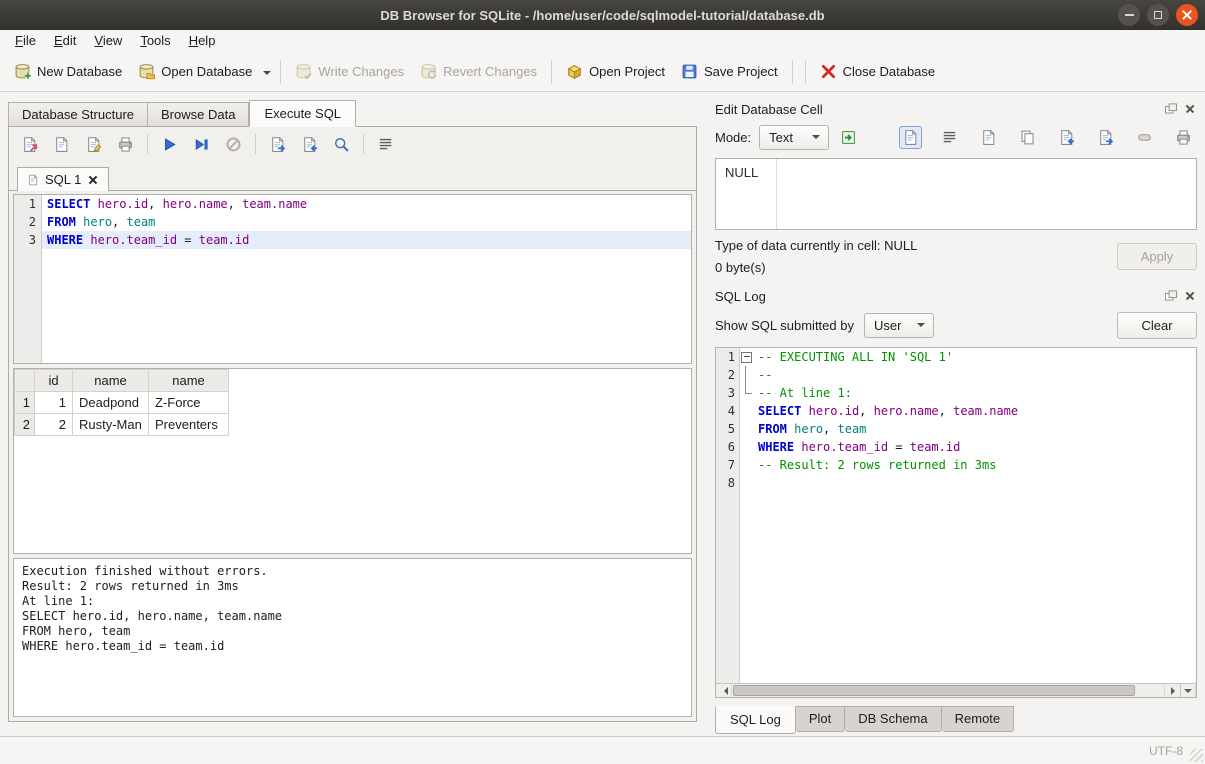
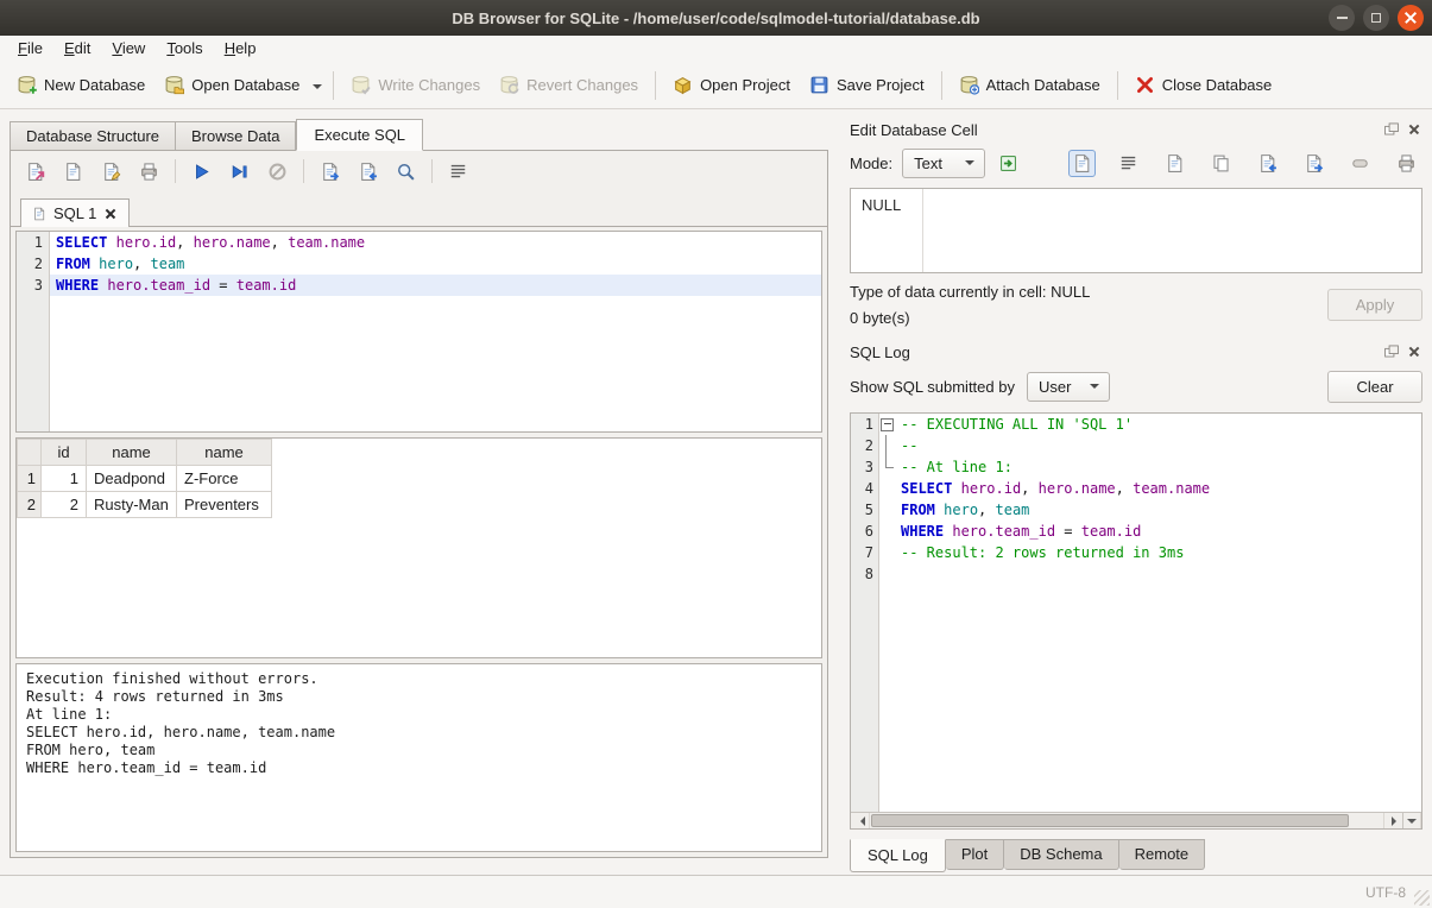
  DB Browser for SQLite - /home/user/code/sqlmodel-tutorial/database.db
  File
  Edit
  View
  Tools
  Help
  New Database
  Open Database
  Write Changes
  Revert Changes
  Open Project
  Save Project
+ Attach Database
  Close Database
  Database Structure
  Browse Data
  Execute SQL
  SQL 1
  1
  2
  3
  SELECT hero.id, hero.name, team.name
  FROM hero, team
  WHERE hero.team_id = team.id
  	id	name	name
  1	1	Deadpond	Z-Force
  2	2	Rusty-Man	Preventers
  Execution finished without errors.
- Result: 2 rows returned in 3ms
+ Result: 4 rows returned in 3ms
  At line 1:
  SELECT hero.id, hero.name, team.name
  FROM hero, team
  WHERE hero.team_id = team.id
  Edit Database Cell
  Mode:
  Text
  NULL
  Type of data currently in cell: NULL
  0 byte(s)
  Apply
  SQL Log
  Show SQL submitted by
  User
  Clear
  1
  2
  3
  4
  5
  6
  7
  8
  -- EXECUTING ALL IN 'SQL 1'
  --
  -- At line 1:
  SELECT hero.id, hero.name, team.name
  FROM hero, team
  WHERE hero.team_id = team.id
  -- Result: 2 rows returned in 3ms
  SQL Log
  Plot
  DB Schema
  Remote
  UTF-8
